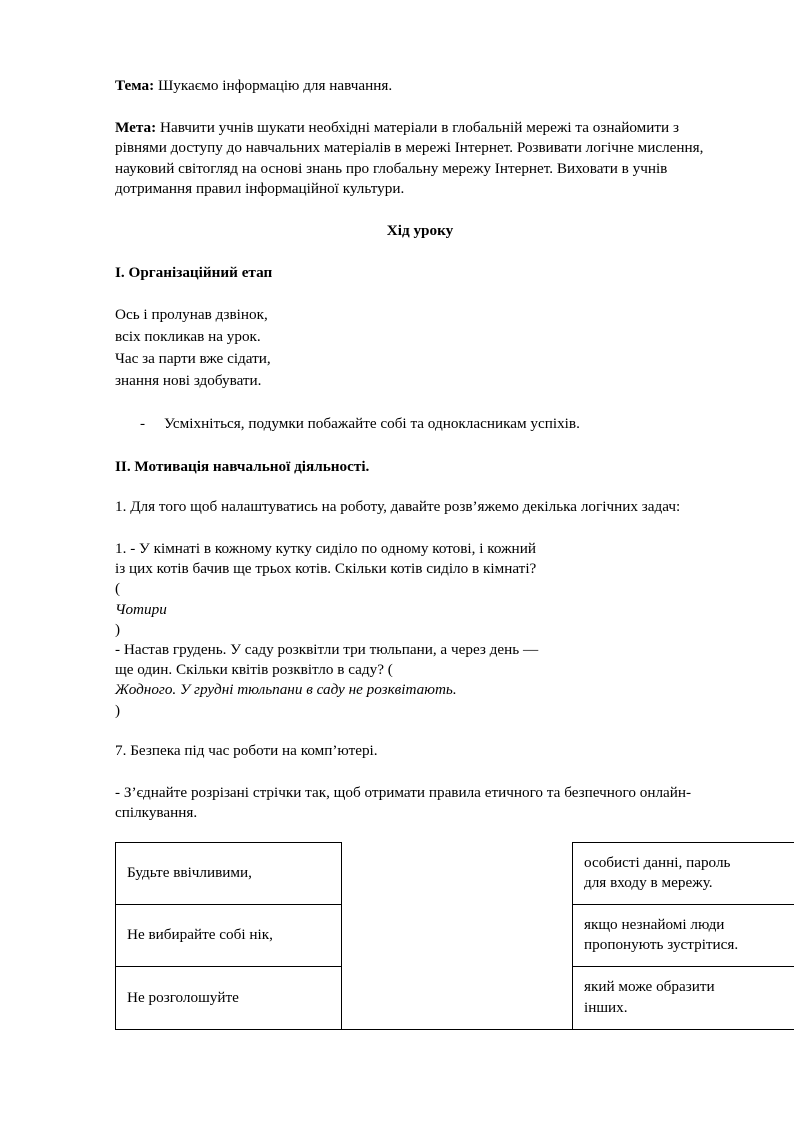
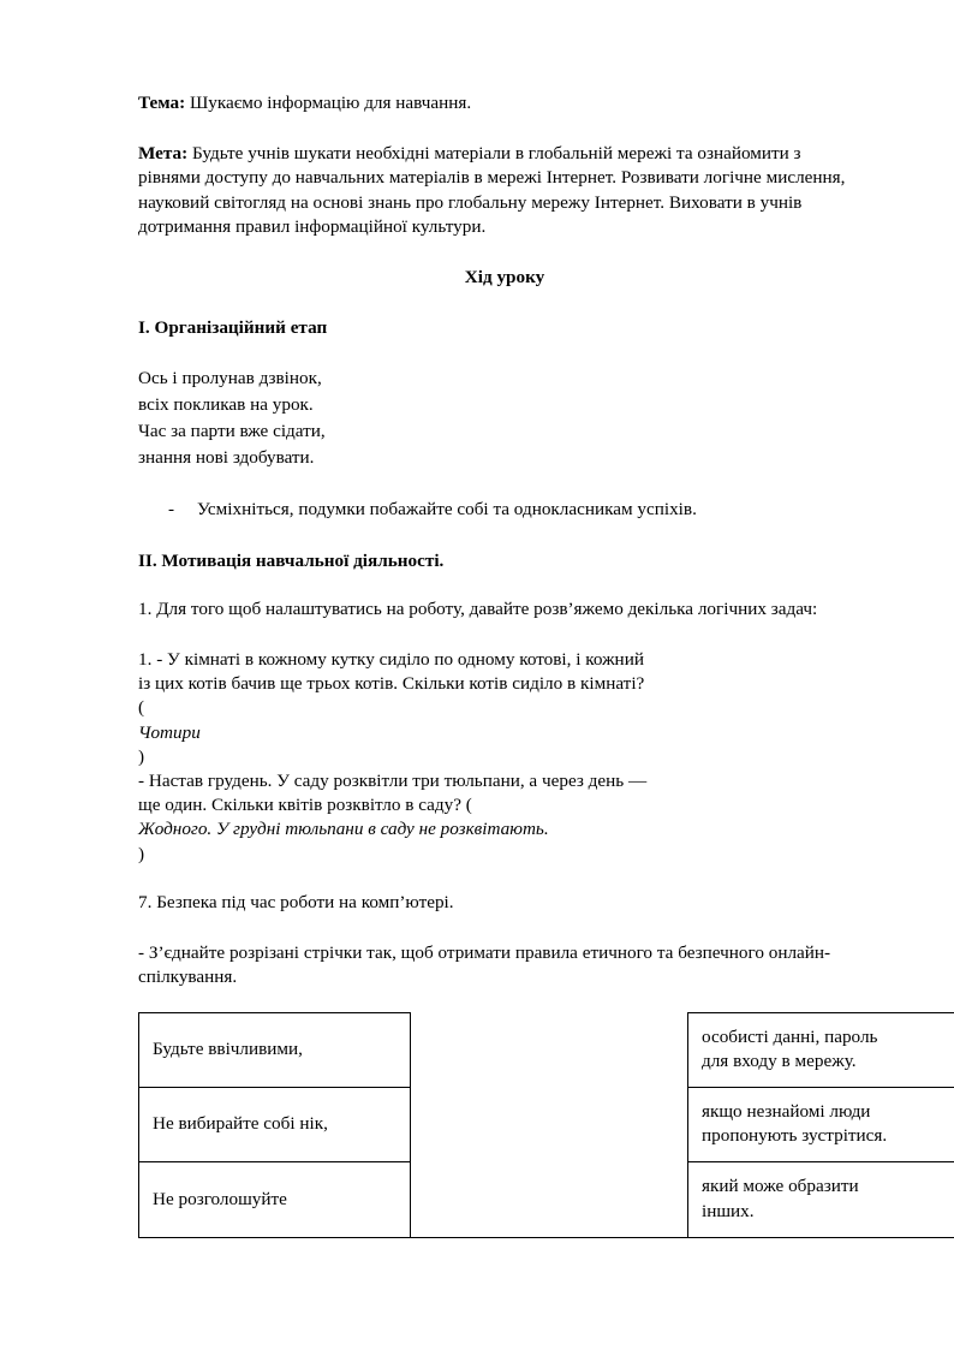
  Тема: Шукаємо інформацію для навчання.
- Мета: Навчити учнів шукати необхідні матеріали в глобальній мережі та ознайомити з рівнями доступу до навчальних матеріалів в мережі Інтернет. Розвивати логічне мислення, науковий світогляд на основі знань про глобальну мережу Інтернет. Виховати в учнів дотримання правил інформаційної культури.
+ Мета: Будьте учнів шукати необхідні матеріали в глобальній мережі та ознайомити з рівнями доступу до навчальних матеріалів в мережі Інтернет. Розвивати логічне мислення, науковий світогляд на основі знань про глобальну мережу Інтернет. Виховати в учнів дотримання правил інформаційної культури.
  Хід уроку
  I. Організаційний етап
  Ось і пролунав дзвінок,
  всіх покликав на урок.
  Час за парти вже сідати,
  знання нові здобувати.
  -
  Усміхніться, подумки побажайте собі та однокласникам успіхів.
  II. Мотивація навчальної діяльності.
  1. Для того щоб налаштуватись на роботу, давайте розв’яжемо декілька логічних задач:
  1. - У кімнаті в кожному кутку сиділо по одному котові, і кожний
  із цих котів бачив ще трьох котів. Скільки котів сиділо в кімнаті?
  (
  Чотири
  )
  - Настав грудень. У саду розквітли три тюльпани, а через день —
  ще один. Скільки квітів розквітло в саду? (
  Жодного. У грудні тюльпани в саду не розквітають.
  )
  7. Безпека під час роботи на комп’ютері.
  - З’єднайте розрізані стрічки так, щоб отримати правила етичного та безпечного онлайн-спілкування.
  Будьте ввічливими,		особисті данні, пароль для входу в мережу.
  Не вибирайте собі нік,		якщо незнайомі люди пропонують зустрітися.
  Не розголошуйте		який може образити інших.
